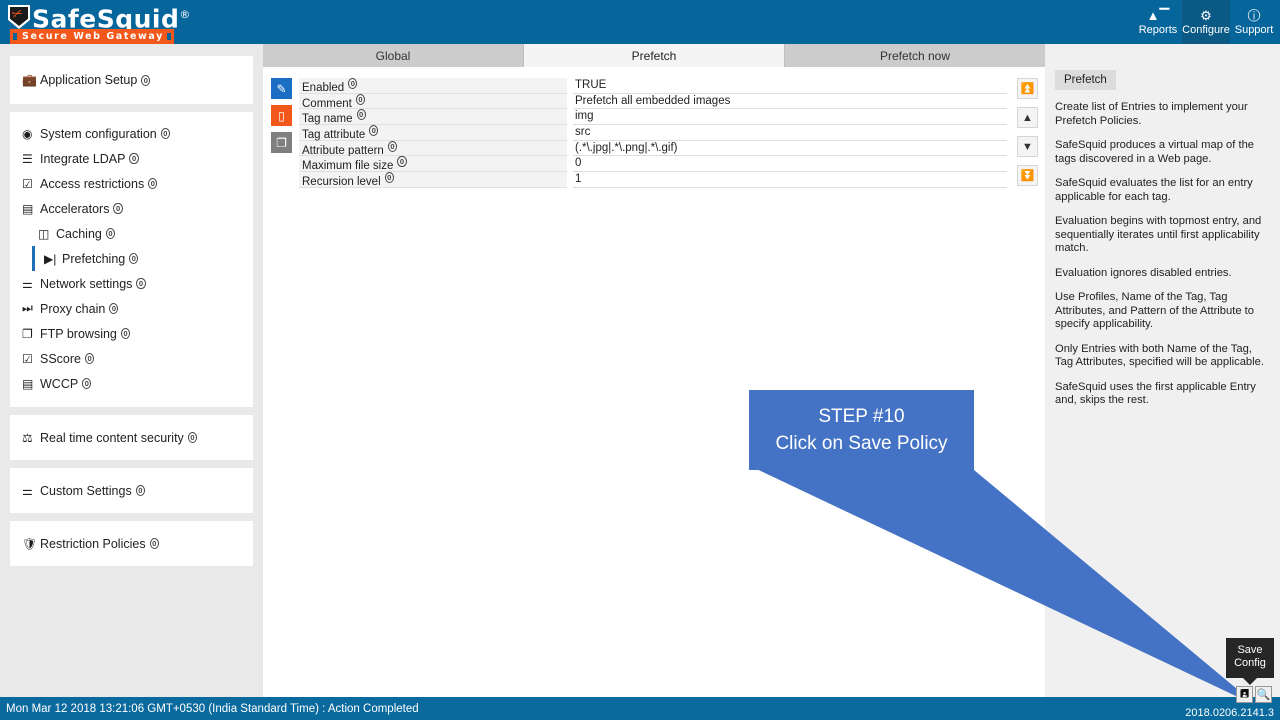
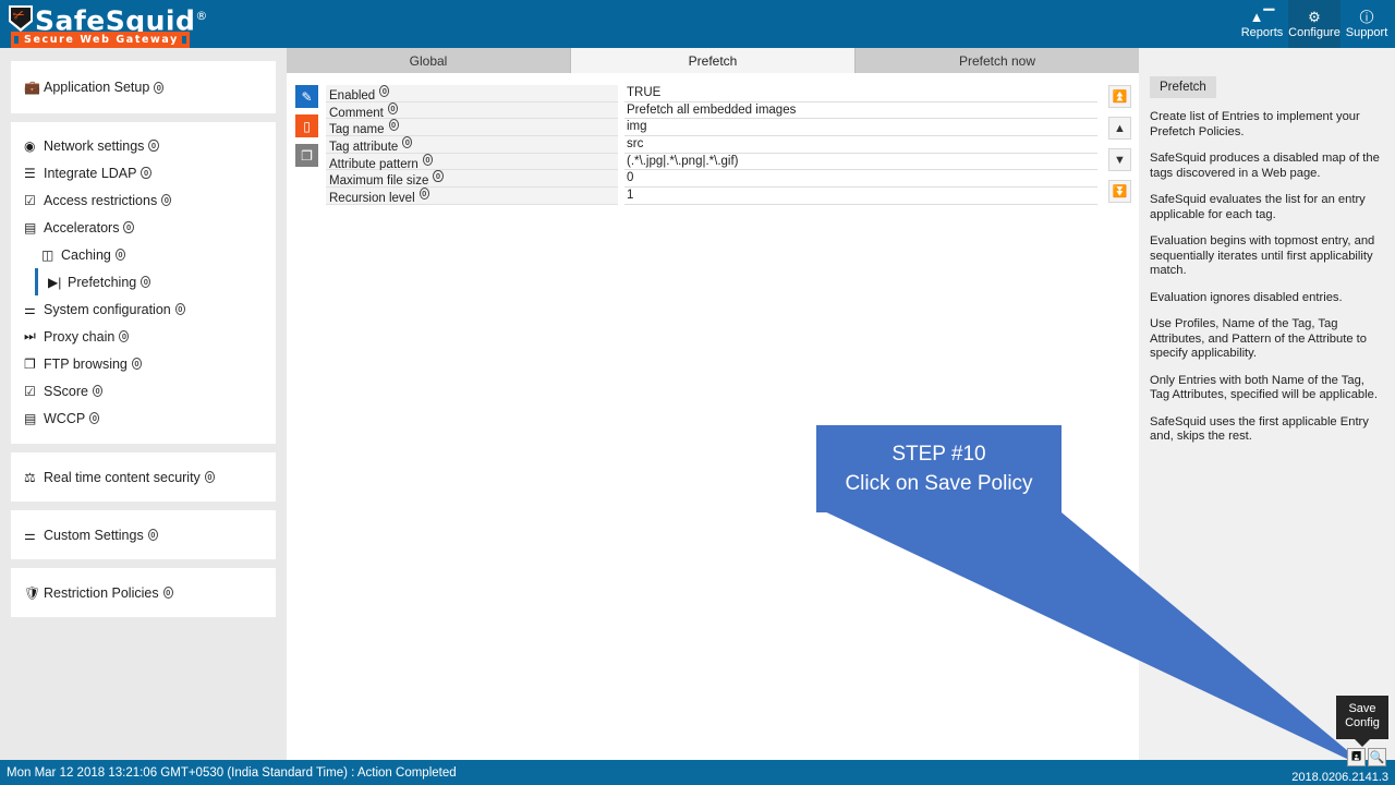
  SafeSquid®
  Secure Web Gateway
  ▲▔
  Reports
  ⚙
  Configure
  ⓘ
  Support
  💼
  Application Setup
  0
  ◉
- System configuration
+ Network settings
  0
  ☰
  Integrate LDAP
  0
  ☑
  Access restrictions
  0
  ▤
  Accelerators
  0
  ◫
  Caching
  0
  ▶|
  Prefetching
  0
  ⚌
- Network settings
+ System configuration
  0
  ⏭
  Proxy chain
  0
  ❐
  FTP browsing
  0
  ☑
  SScore
  0
  ▤
  WCCP
  0
  ⚖
  Real time content security
  0
  ⚌
  Custom Settings
  0
  🛡
  Restriction Policies
  0
  Global
  Prefetch
  Prefetch now
  ✎
  ▯
  ❐
  Enabled 0
  TRUE
  Comment 0
  Prefetch all embedded images
  Tag name 0
  img
  Tag attribute 0
  src
  Attribute pattern 0
  (.*\.jpg|.*\.png|.*\.gif)
  Maximum file size 0
  0
  Recursion level 0
  1
  ⏫
  ▲
  ▼
  ⏬
  Prefetch
  Create list of Entries to implement your Prefetch Policies.
- SafeSquid produces a virtual map of the tags discovered in a Web page.
+ SafeSquid produces a disabled map of the tags discovered in a Web page.
  SafeSquid evaluates the list for an entry applicable for each tag.
  Evaluation begins with topmost entry, and sequentially iterates until first applicability match.
  Evaluation ignores disabled entries.
  Use Profiles, Name of the Tag, Tag Attributes, and Pattern of the Attribute to specify applicability.
  Only Entries with both Name of the Tag, Tag Attributes, specified will be applicable.
  SafeSquid uses the first applicable Entry and, skips the rest.
  STEP #10
  Click on Save Policy
  Save
  Config
  🖪
  🔍
  Mon Mar 12 2018 13:21:06 GMT+0530 (India Standard Time) : Action Completed
  2018.0206.2141.3
